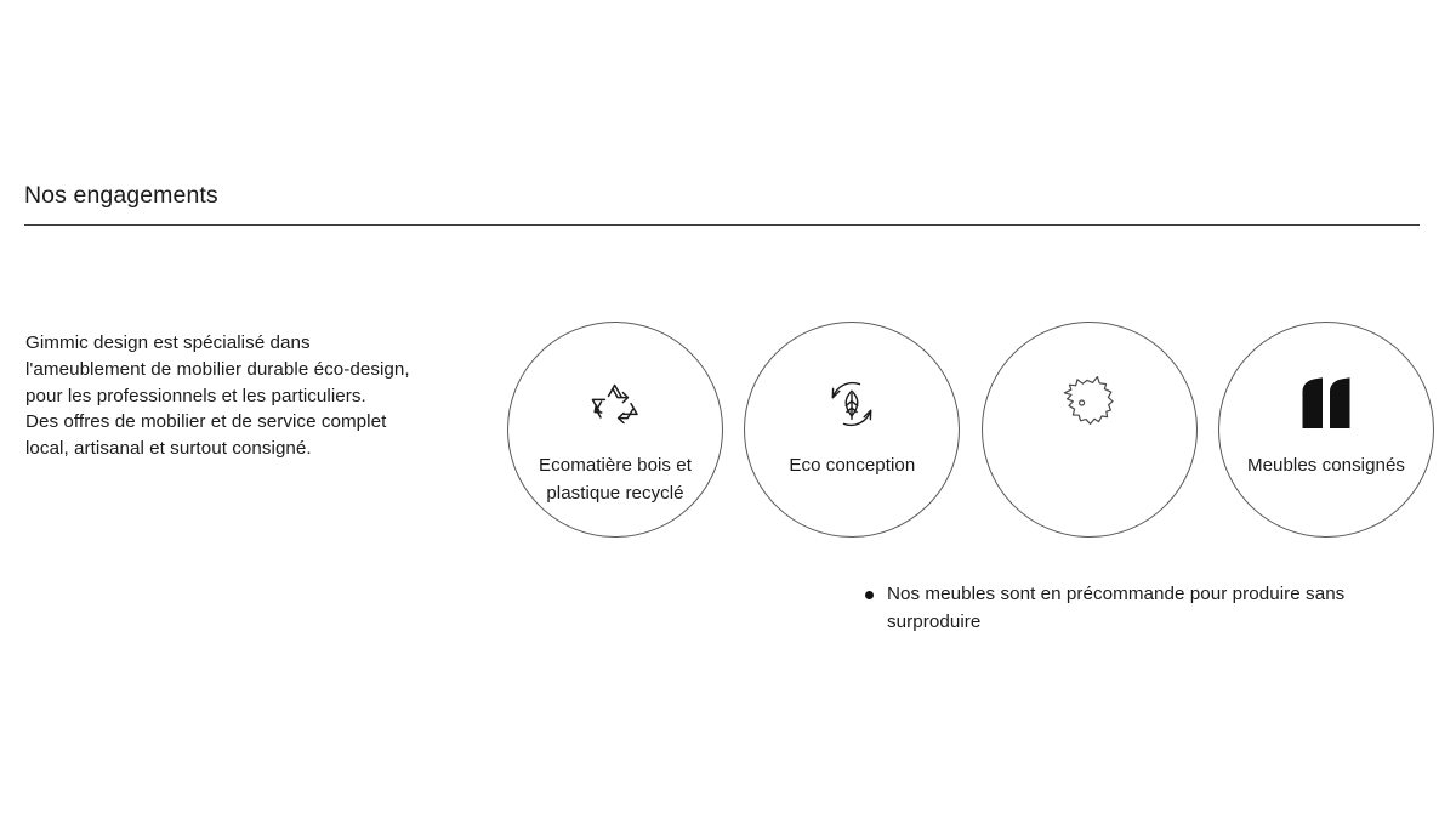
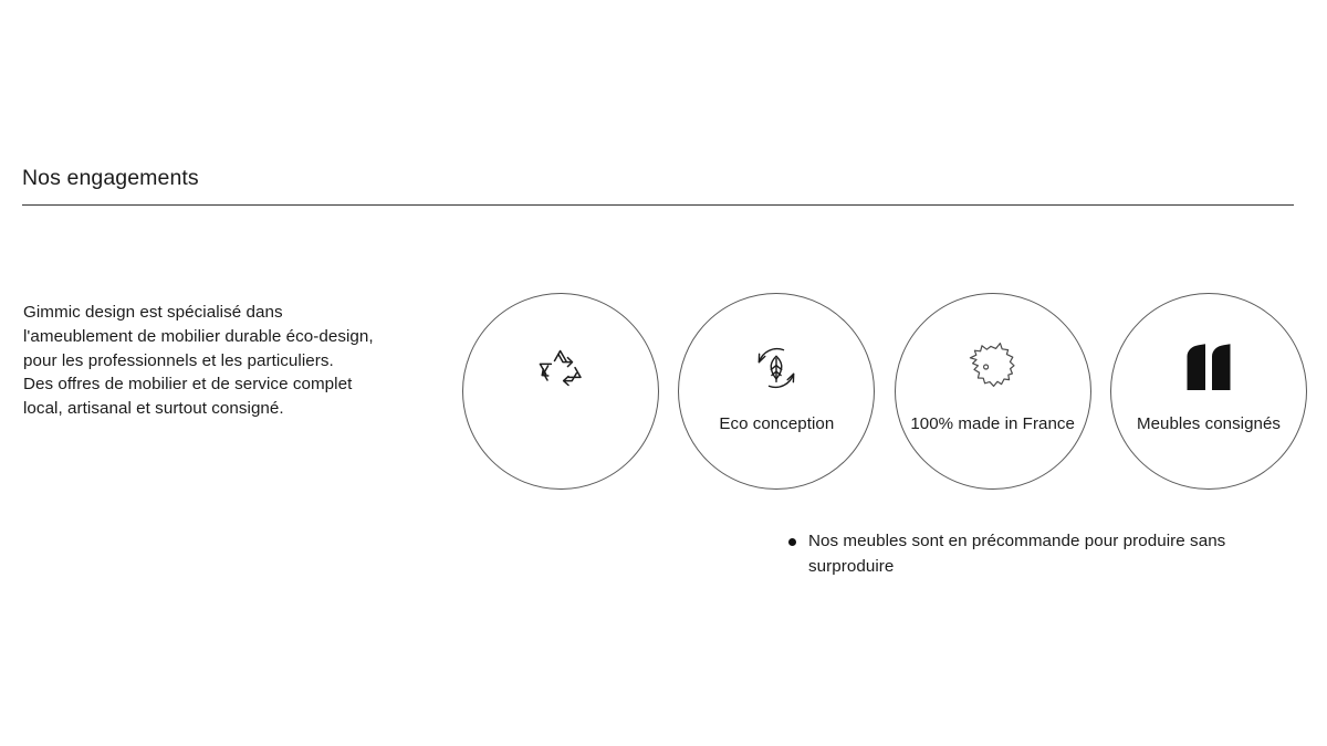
  Nos engagements
  Gimmic design est spécialisé dans
  l'ameublement de mobilier durable éco-design,
  pour les professionnels et les particuliers.
  Des offres de mobilier et de service complet
  local, artisanal et surtout consigné.
- Ecomatière bois et plastique recyclé
  Eco conception
+ 100% made in France
  Meubles consignés
  Nos meubles sont en précommande pour produire sans surproduire
